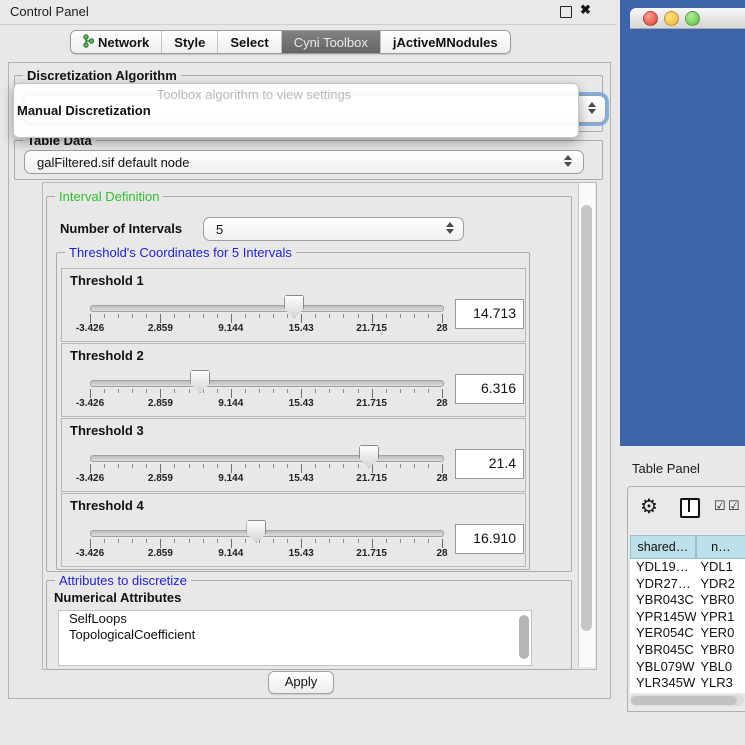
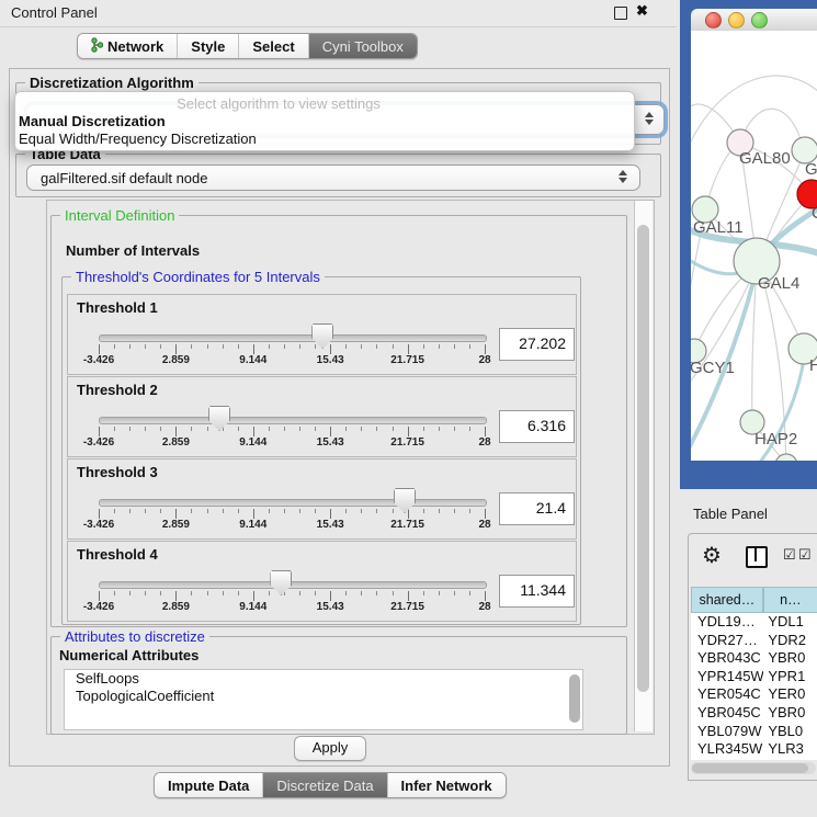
  Control Panel
  ✖
  Network
  Style
  Select
  Cyni Toolbox
- jActiveMNodules
  Discretization Algorithm
- Toolbox algorithm to view settings
+ Select algorithm to view settings
  Manual Discretization
+ Equal Width/Frequency Discretization
  Table Data
  galFiltered.sif default node
  Interval Definition
  Number of Intervals
- 5
  Threshold's Coordinates for 5 Intervals
  Threshold 1
  -3.426
  2.859
  9.144
  15.43
  21.715
  28
- 14.713
+ 27.202
  Threshold 2
  -3.426
  2.859
  9.144
  15.43
  21.715
  28
  6.316
  Threshold 3
  -3.426
  2.859
  9.144
  15.43
  21.715
  28
  21.4
  Threshold 4
  -3.426
  2.859
  9.144
  15.43
  21.715
  28
- 16.910
+ 11.344
  Attributes to discretize
  Numerical Attributes
  SelfLoops
  TopologicalCoefficient
  Apply
+ Impute Data
+ Discretize Data
+ Infer Network
+ GAL80
+ G
+ GAL11
+ GAL4
+ GCY1
+ H
+ HAP2
  Table Panel
  ⚙
  ☑
  ☑
  shared…
  n…
  YDL19…
  YDL1
  YDR27…
  YDR2
  YBR043C
  YBR0
  YPR145W
  YPR1
  YER054C
  YER0
  YBR045C
  YBR0
  YBL079W
  YBL0
  YLR345W
  YLR3
